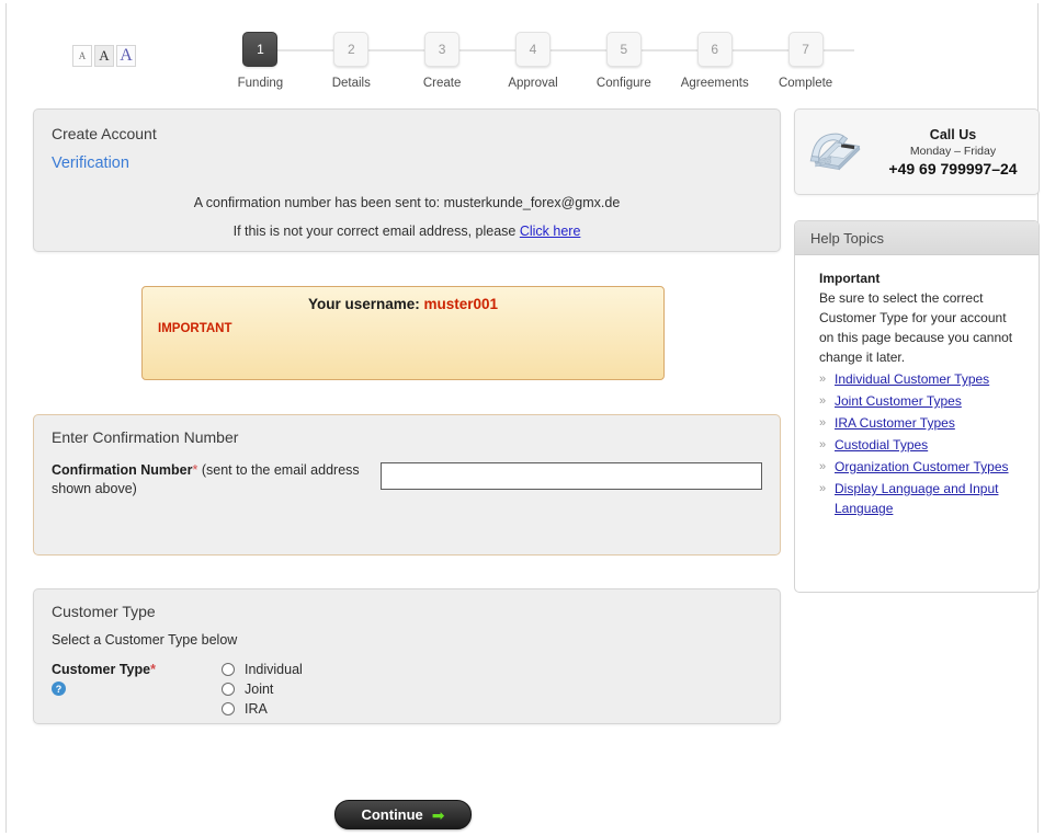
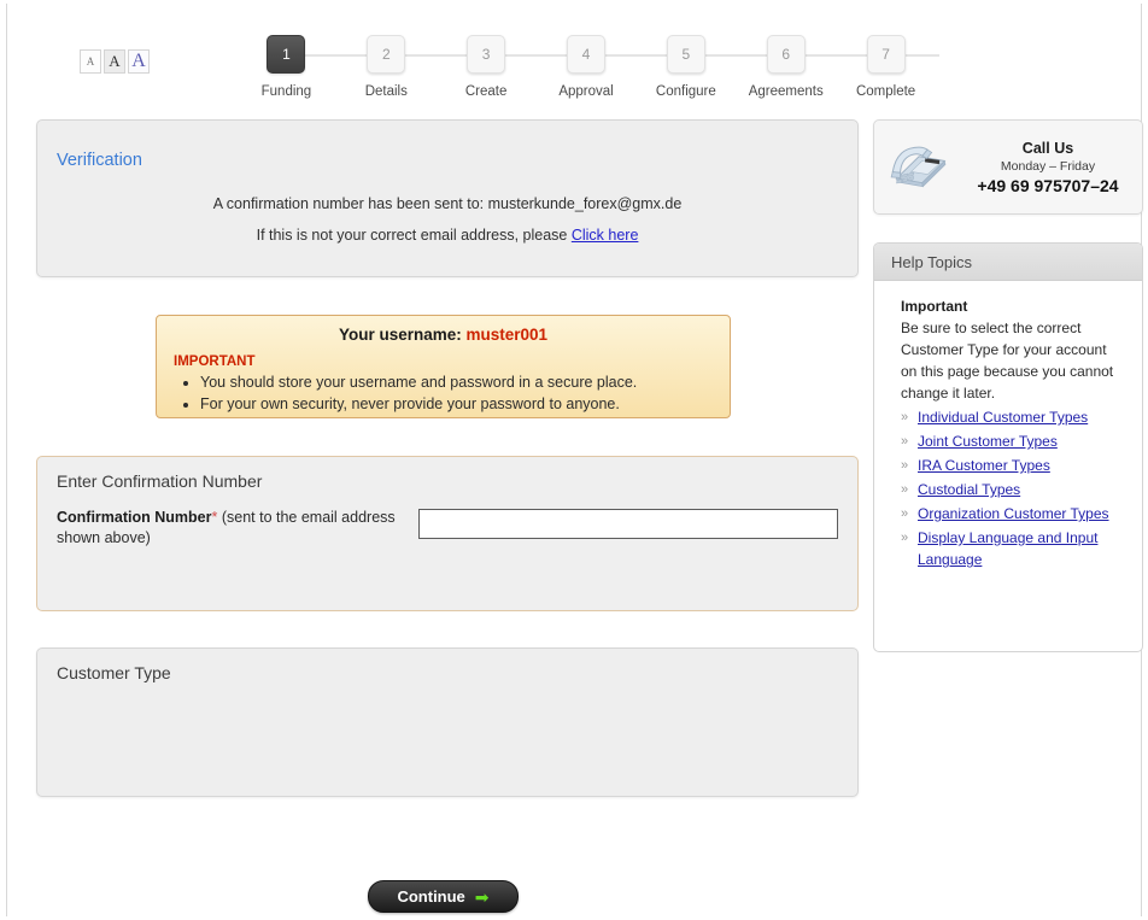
  A
  A
  A
  1
  Funding
  2
  Details
  3
  Create
  4
  Approval
  5
  Configure
  6
  Agreements
  7
  Complete
- Create Account
  Verification
  A confirmation number has been sent to: musterkunde_forex@gmx.de
  If this is not your correct email address, please Click here
  Your username: muster001
  IMPORTANT
+ You should store your username and password in a secure place.
+ For your own security, never provide your password to anyone.
  Enter Confirmation Number
  Confirmation Number* (sent to the email address shown above)
  Customer Type
- Select a Customer Type below
- Customer Type*
- ?
- Individual
- Joint
- IRA
  Call Us
  Monday – Friday
- +49 69 799997–24
+ +49 69 975707–24
  Help Topics
  Important
  Be sure to select the correct Customer Type for your account on this page because you cannot change it later.
  »
  Individual Customer Types
  »
  Joint Customer Types
  »
  IRA Customer Types
  »
  Custodial Types
  »
  Organization Customer Types
  »
  Display Language and Input Language
  Continue
  ➡
